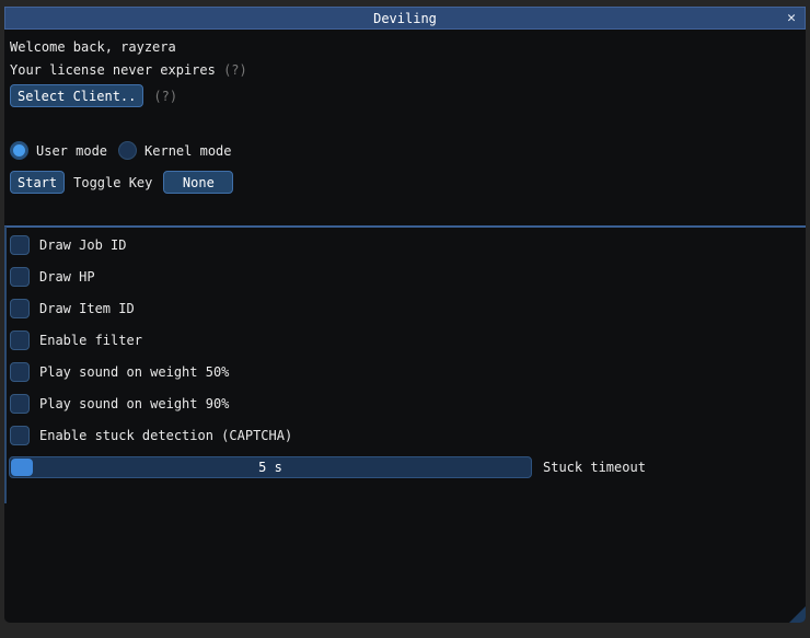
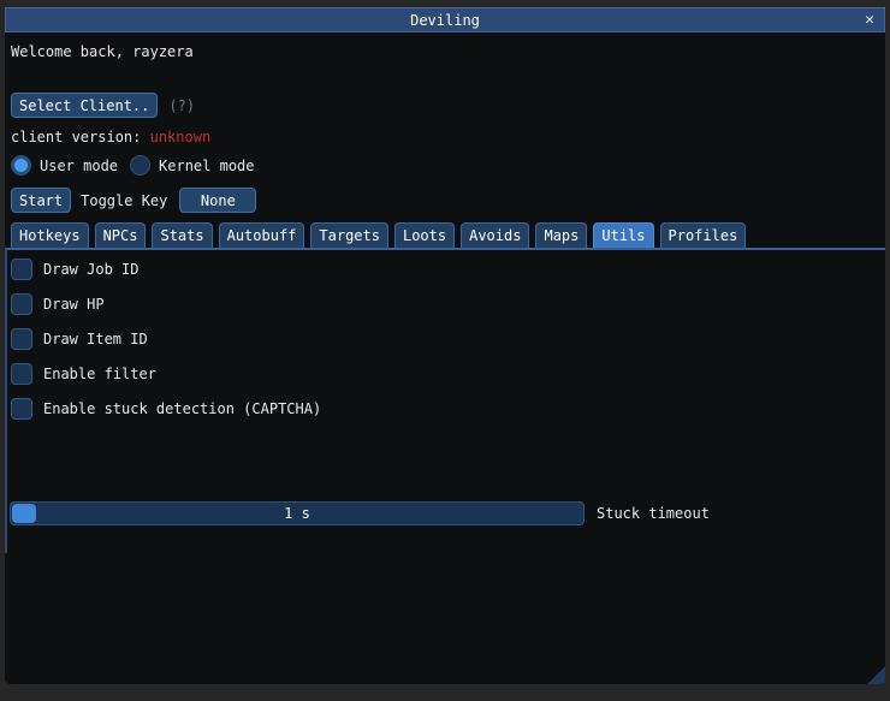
  Deviling
  ✕
  Welcome back, rayzera
- Your license never expires (?)
  Select Client..
  (?)
+ client version: unknown
  User mode
  Kernel mode
  Start
  Toggle Key
  None
+ Hotkeys
+ NPCs
+ Stats
+ Autobuff
+ Targets
+ Loots
+ Avoids
+ Maps
+ Utils
+ Profiles
  Draw Job ID
  Draw HP
  Draw Item ID
  Enable filter
- Play sound on weight 50%
- Play sound on weight 90%
  Enable stuck detection (CAPTCHA)
- 5 s
+ 1 s
  Stuck timeout
